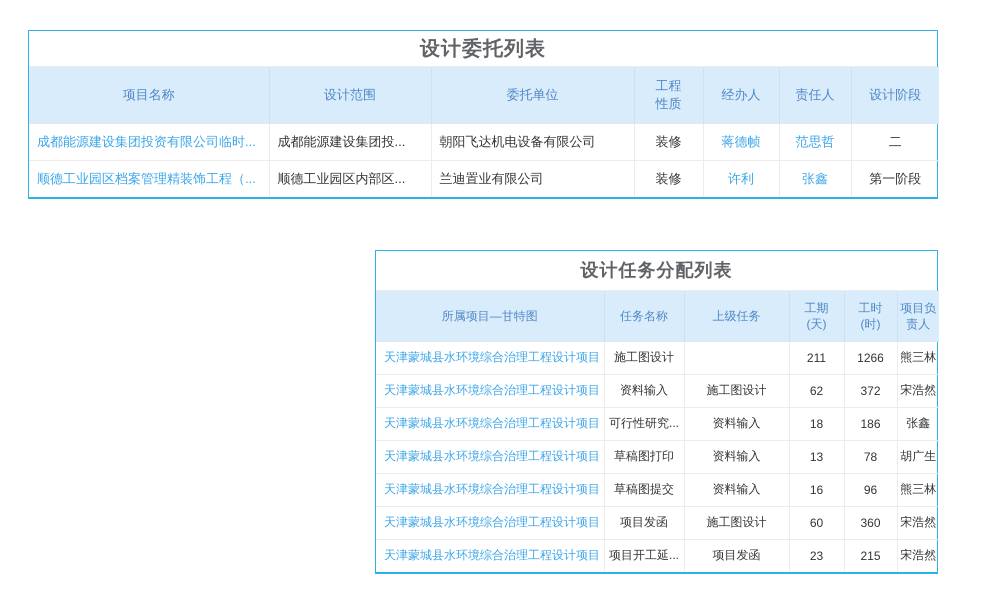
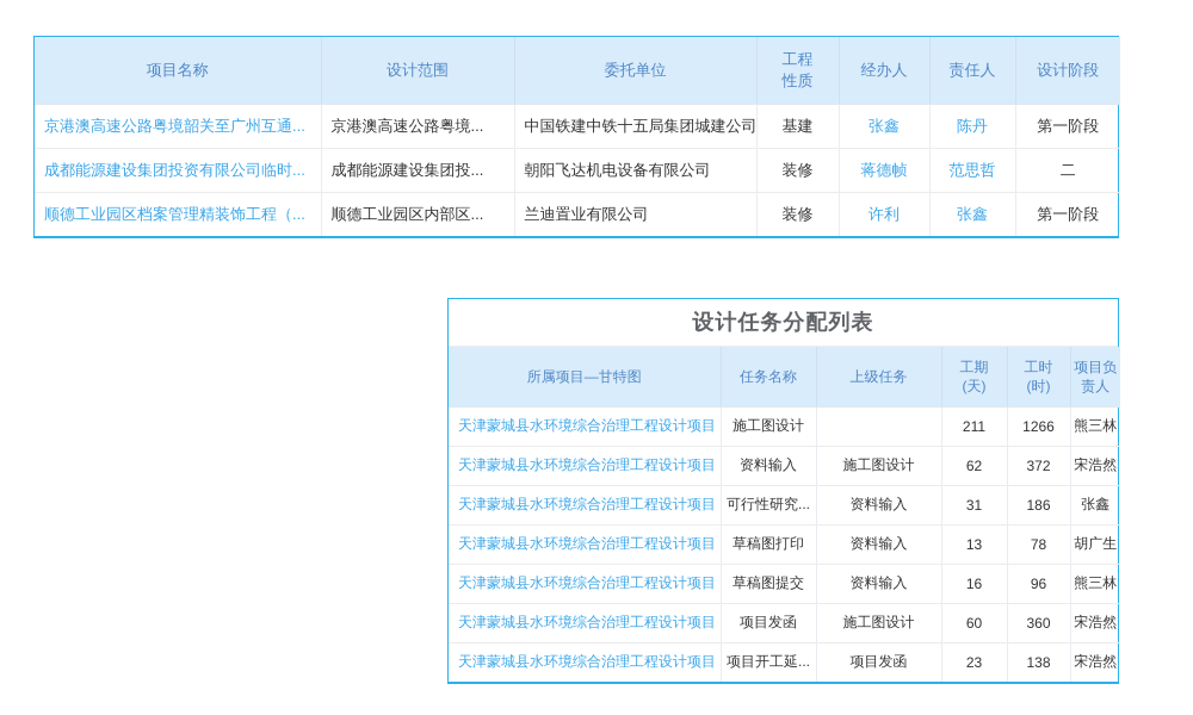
- 设计委托列表
  项目名称	设计范围	委托单位	工程 性质	经办人	责任人	设计阶段
+ 京港澳高速公路粤境韶关至广州互通...	京港澳高速公路粤境...	中国铁建中铁十五局集团城建公司	基建	张鑫	陈丹	第一阶段
  成都能源建设集团投资有限公司临时...	成都能源建设集团投...	朝阳飞达机电设备有限公司	装修	蒋德帧	范思哲	二
  顺德工业园区档案管理精装饰工程（...	顺德工业园区内部区...	兰迪置业有限公司	装修	许利	张鑫	第一阶段
  设计任务分配列表
  所属项目—甘特图	任务名称	上级任务	工期 (天)	工时 (时)	项目负 责人
  天津蒙城县水环境综合治理工程设计项目	施工图设计		211	1266	熊三林
  天津蒙城县水环境综合治理工程设计项目	资料输入	施工图设计	62	372	宋浩然
- 天津蒙城县水环境综合治理工程设计项目	可行性研究...	资料输入	18	186	张鑫
+ 天津蒙城县水环境综合治理工程设计项目	可行性研究...	资料输入	31	186	张鑫
  天津蒙城县水环境综合治理工程设计项目	草稿图打印	资料输入	13	78	胡广生
  天津蒙城县水环境综合治理工程设计项目	草稿图提交	资料输入	16	96	熊三林
  天津蒙城县水环境综合治理工程设计项目	项目发函	施工图设计	60	360	宋浩然
- 天津蒙城县水环境综合治理工程设计项目	项目开工延...	项目发函	23	215	宋浩然
+ 天津蒙城县水环境综合治理工程设计项目	项目开工延...	项目发函	23	138	宋浩然
